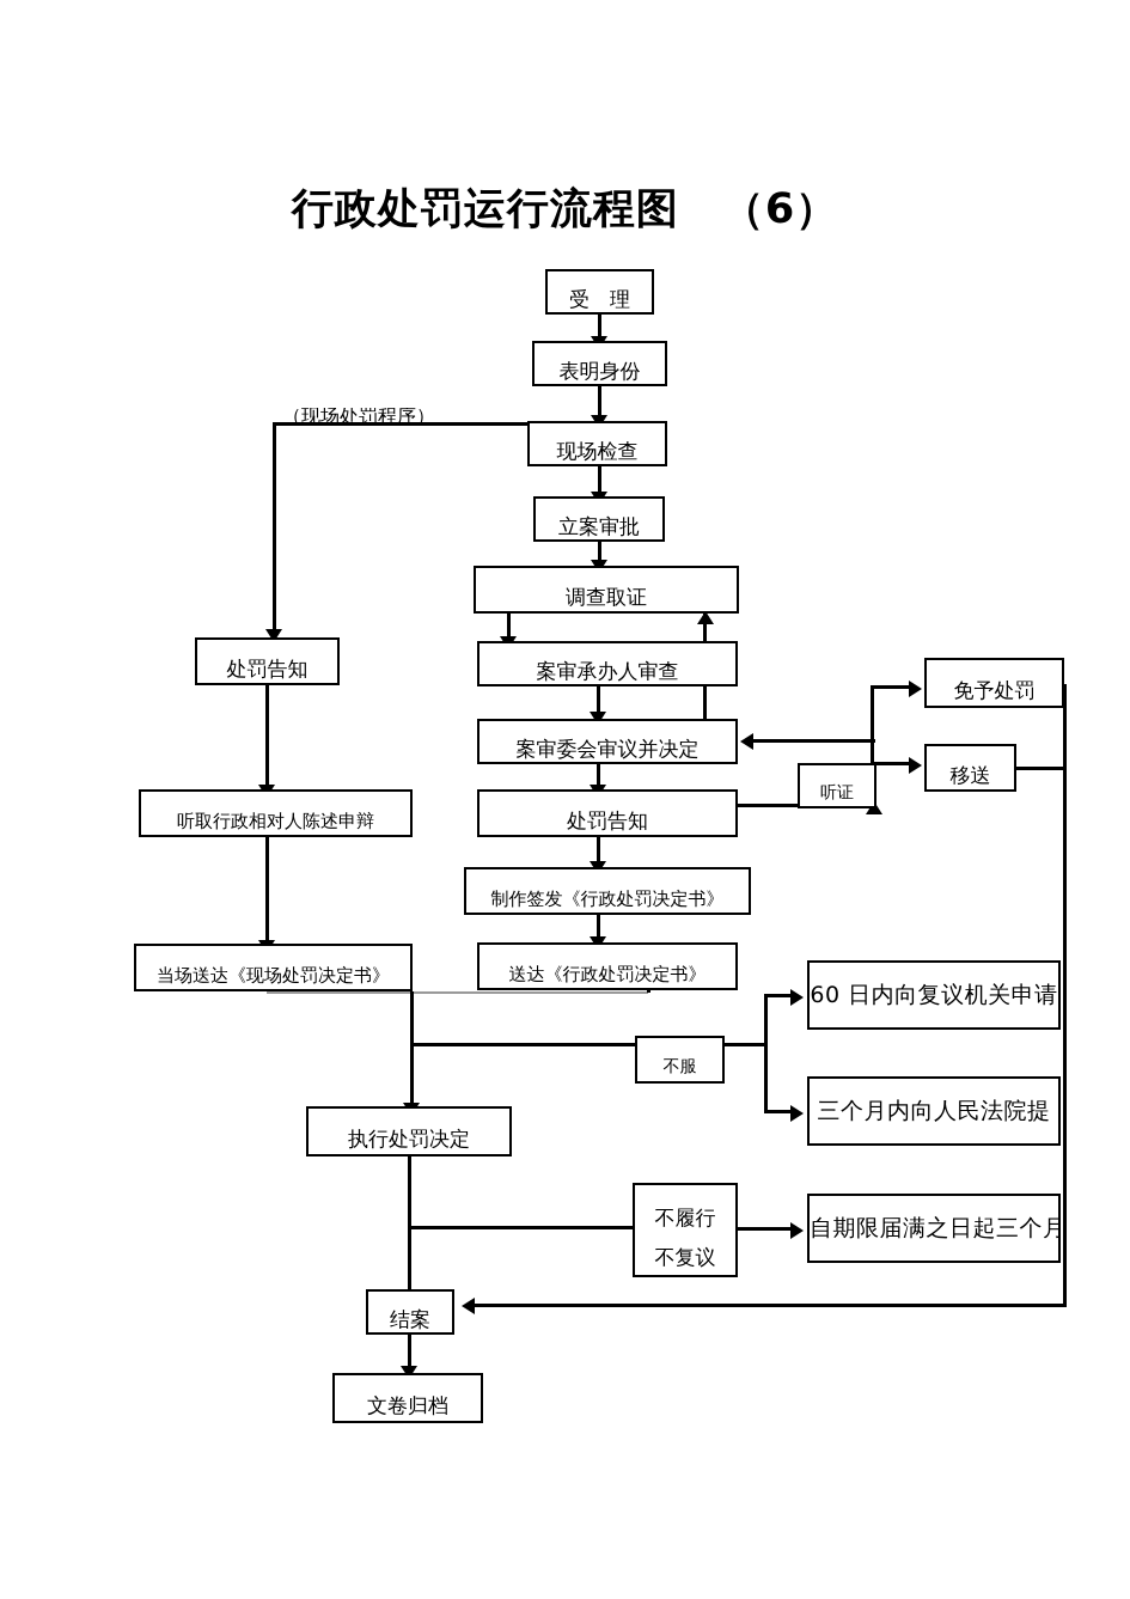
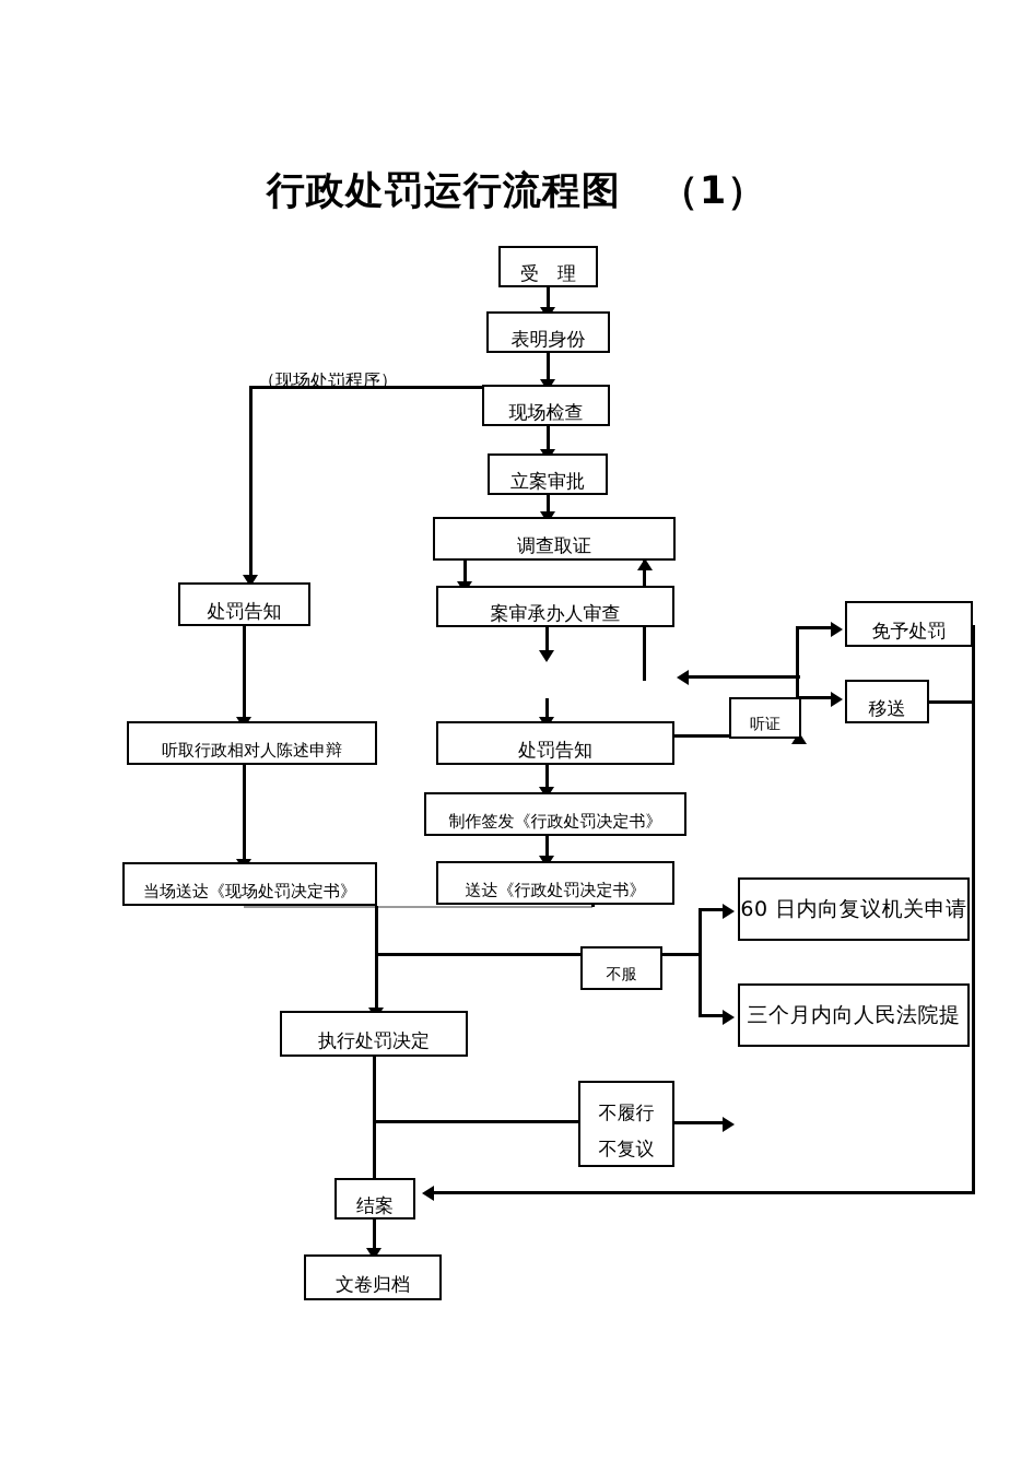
- 行政处罚运行流程图 （6）
+ 行政处罚运行流程图 （1）
  （现场处罚程序）
  受 理
  表明身份
  现场检查
  立案审批
  调查取证
  案审承办人审查
- 案审委会审议并决定
  处罚告知
  听证
  制作签发《行政处罚决定书》
  送达《行政处罚决定书》
  处罚告知
  听取行政相对人陈述申辩
  当场送达《现场处罚决定书》
  免予处罚
  移送
  不服
  60 日内向复议机关申请
  三个月内向人民法院提
  执行处罚决定
  不履行
  不复议
- 自期限届满之日起三个月
  结案
  文卷归档
